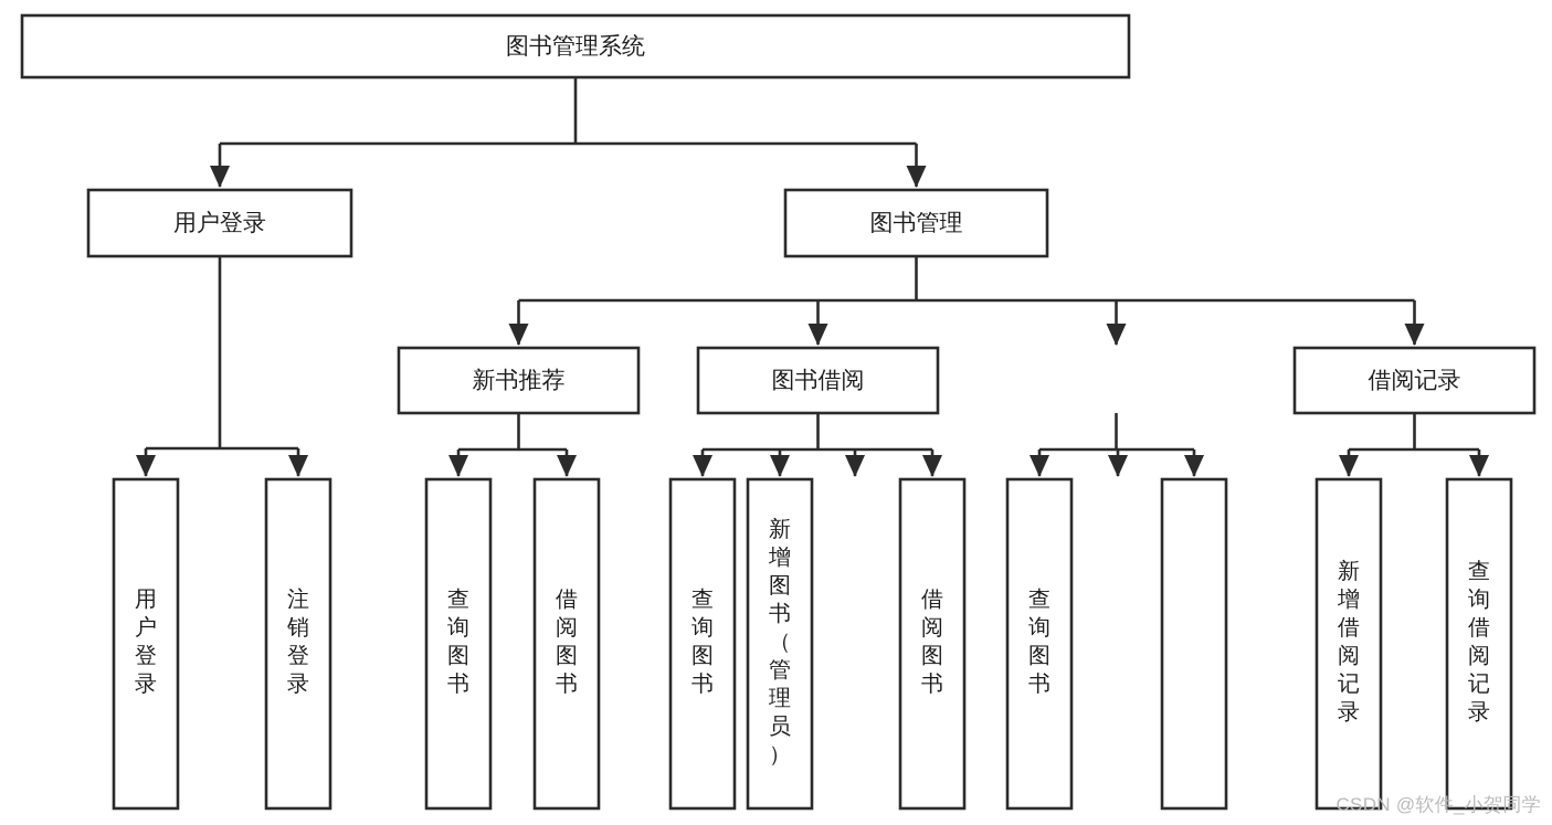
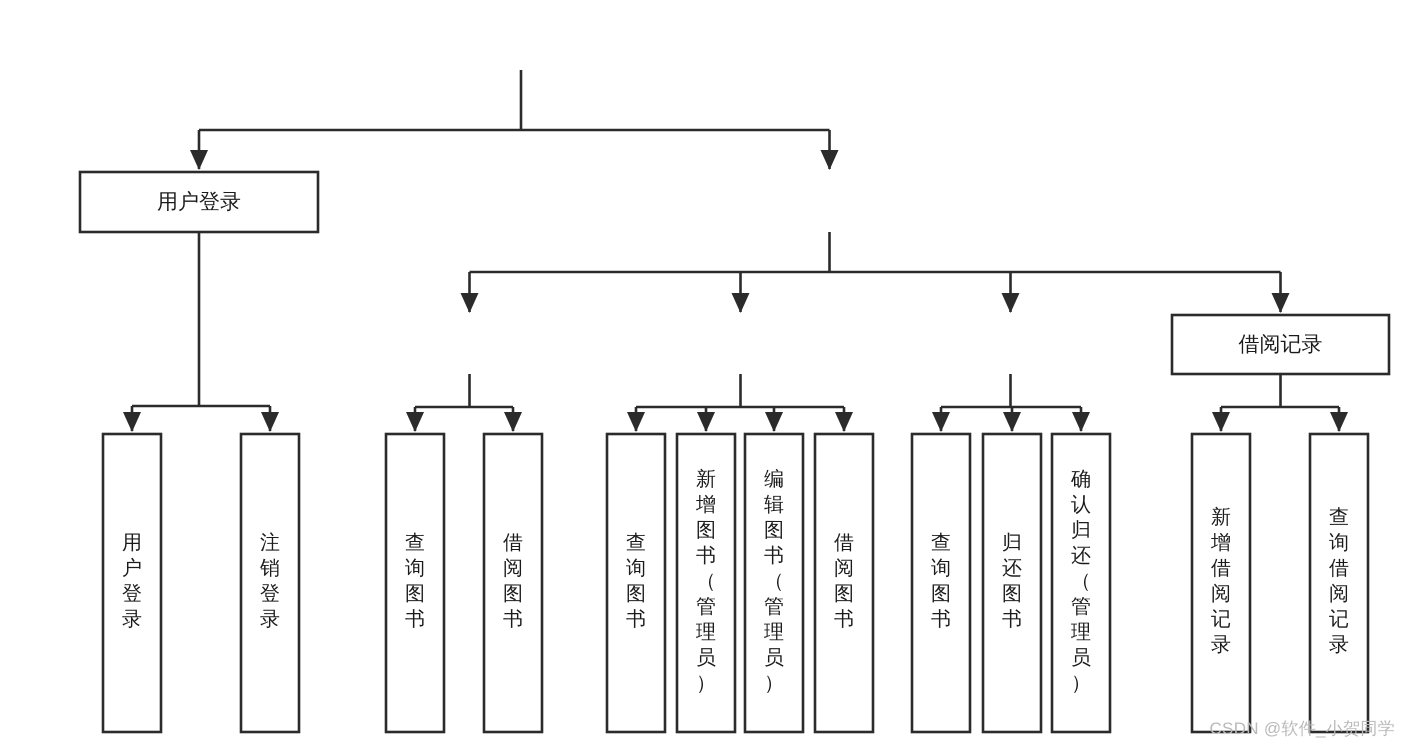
- 图书管理系统
  用户登录
- 图书管理
- 新书推荐
- 图书借阅
  借阅记录
  用户登录
  注销登录
  查询图书
  借阅图书
  查询图书
  新增图书（管理员）
+ 编辑图书（管理员）
  借阅图书
  查询图书
+ 归还图书
+ 确认归还（管理员）
  新增借阅记录
  查询借阅记录
  CSDN @软件_小贺同学
